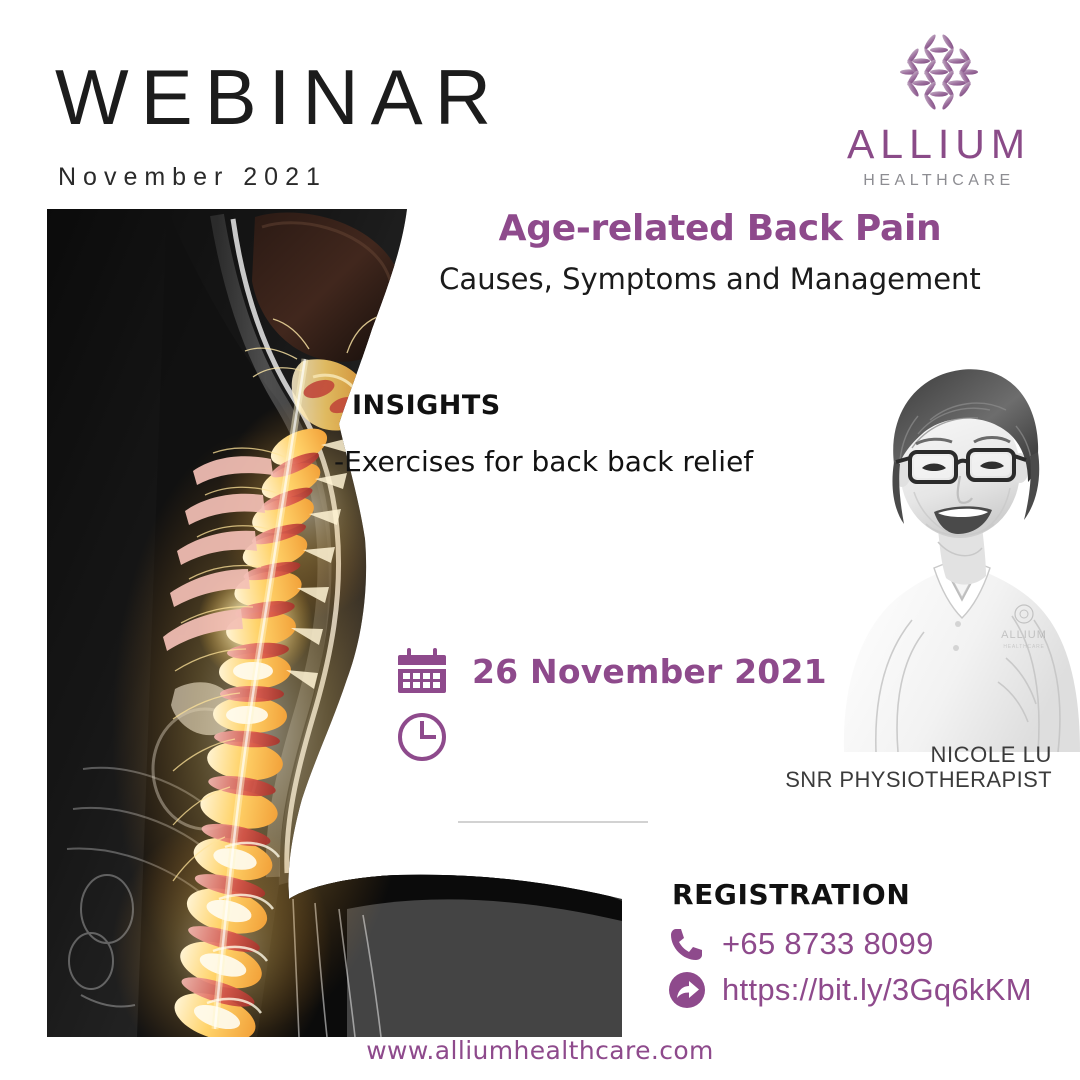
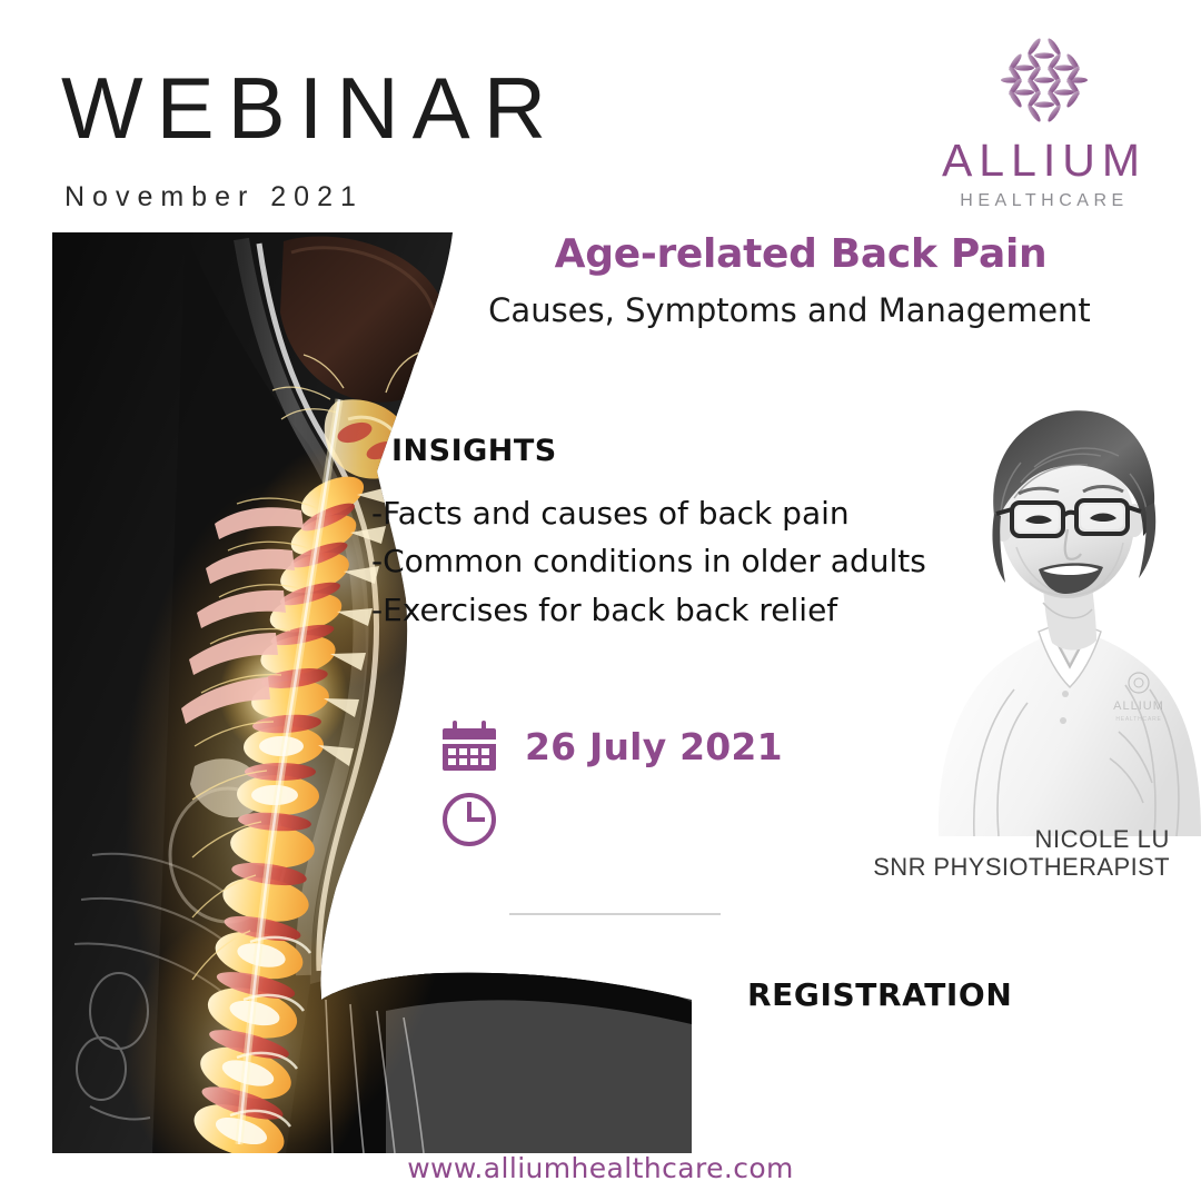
  WEBINAR
  November 2021
  ALLIUM
  HEALTHCARE
  Age-related Back Pain
  Causes, Symptoms and Management
  INSIGHTS
+ -Facts and causes of back pain
+ -Common conditions in older adults
  -Exercises for back back relief
  ALLIUM
  NICOLE LU
  SNR PHYSIOTHERAPIST
- 26 November 2021
+ 26 July 2021
  REGISTRATION
- +65 8733 8099
- https://bit.ly/3Gq6kKM
  www.alliumhealthcare.com
